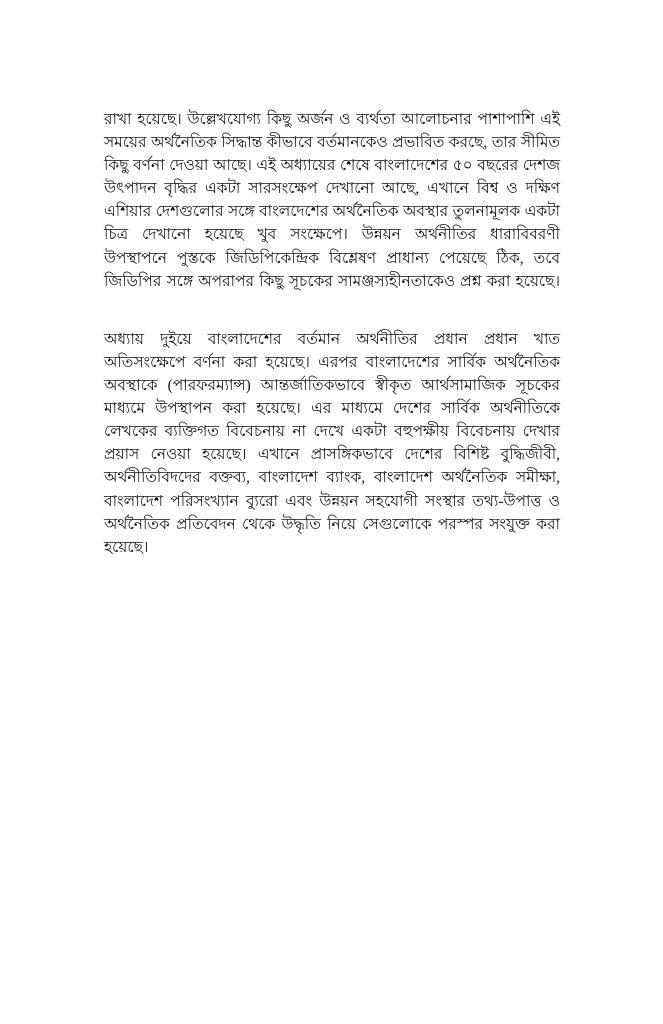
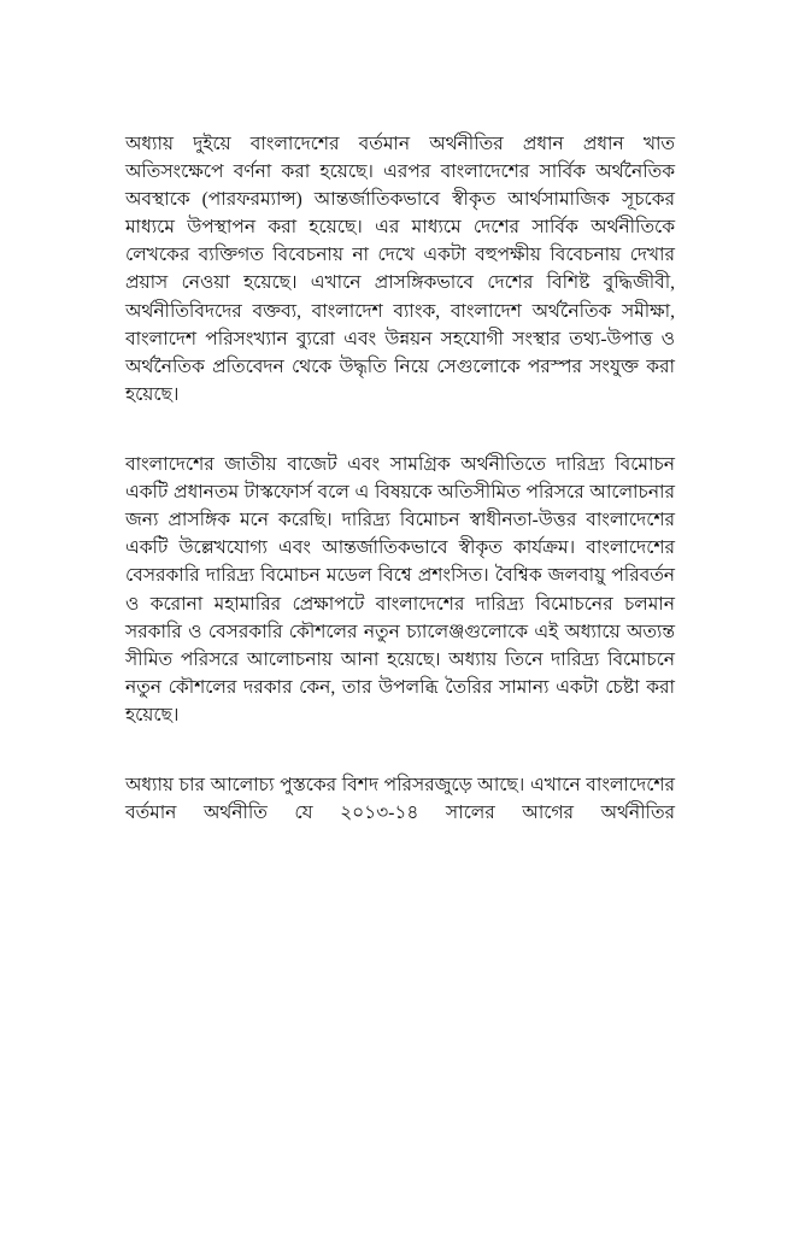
- রাখা হয়েছে। উল্লেখযোগ্য কিছু অর্জন ও ব্যর্থতা আলোচনার পাশাপাশি এই সময়ের অর্থনৈতিক সিদ্ধান্ত কীভাবে বর্তমানকেও প্রভাবিত করছে, তার সীমিত কিছু বর্ণনা দেওয়া আছে। এই অধ্যায়ের শেষে বাংলাদেশের ৫০ বছরের দেশজ উৎপাদন বৃদ্ধির একটা সারসংক্ষেপ দেখানো আছে, এখানে বিশ্ব ও দক্ষিণ এশিয়ার দেশগুলোর সঙ্গে বাংলদেশের অর্থনৈতিক অবস্থার তুলনামূলক একটা চিত্র দেখানো হয়েছে খুব সংক্ষেপে। উন্নয়ন অর্থনীতির ধারাবিবরণী উপস্থাপনে পুস্তকে জিডিপিকেন্দ্রিক বিশ্লেষণ প্রাধান্য পেয়েছে ঠিক, তবে জিডিপির সঙ্গে অপরাপর কিছু সূচকের সামঞ্জস্যহীনতাকেও প্রশ্ন করা হয়েছে।
  অধ্যায় দুইয়ে বাংলাদেশের বর্তমান অর্থনীতির প্রধান প্রধান খাত অতিসংক্ষেপে বর্ণনা করা হয়েছে। এরপর বাংলাদেশের সার্বিক অর্থনৈতিক অবস্থাকে (পারফরম্যান্স) আন্তর্জাতিকভাবে স্বীকৃত আর্থসামাজিক সূচকের মাধ্যমে উপস্থাপন করা হয়েছে। এর মাধ্যমে দেশের সার্বিক অর্থনীতিকে লেখকের ব্যক্তিগত বিবেচনায় না দেখে একটা বহুপক্ষীয় বিবেচনায় দেখার প্রয়াস নেওয়া হয়েছে। এখানে প্রাসঙ্গিকভাবে দেশের বিশিষ্ট বুদ্ধিজীবী, অর্থনীতিবিদদের বক্তব্য, বাংলাদেশ ব্যাংক, বাংলাদেশ অর্থনৈতিক সমীক্ষা, বাংলাদেশ পরিসংখ্যান ব্যুরো এবং উন্নয়ন সহযোগী সংস্থার তথ্য-উপাত্ত ও অর্থনৈতিক প্রতিবেদন থেকে উদ্ধৃতি নিয়ে সেগুলোকে পরস্পর সংযুক্ত করা হয়েছে।
+ বাংলাদেশের জাতীয় বাজেট এবং সামগ্রিক অর্থনীতিতে দারিদ্র্য বিমোচন একটি প্রধানতম টাস্কফোর্স বলে এ বিষয়কে অতিসীমিত পরিসরে আলোচনার জন্য প্রাসঙ্গিক মনে করেছি। দারিদ্র্য বিমোচন স্বাধীনতা-উত্তর বাংলাদেশের একটি উল্লেখযোগ্য এবং আন্তর্জাতিকভাবে স্বীকৃত কার্যক্রম। বাংলাদেশের বেসরকারি দারিদ্র্য বিমোচন মডেল বিশ্বে প্রশংসিত। বৈশ্বিক জলবায়ু পরিবর্তন ও করোনা মহামারির প্রেক্ষাপটে বাংলাদেশের দারিদ্র্য বিমোচনের চলমান সরকারি ও বেসরকারি কৌশলের নতুন চ্যালেঞ্জগুলোকে এই অধ্যায়ে অত্যন্ত সীমিত পরিসরে আলোচনায় আনা হয়েছে। অধ্যায় তিনে দারিদ্র্য বিমোচনে নতুন কৌশলের দরকার কেন, তার উপলব্ধি তৈরির সামান্য একটা চেষ্টা করা হয়েছে।
+ অধ্যায় চার আলোচ্য পুস্তকের বিশদ পরিসরজুড়ে আছে। এখানে বাংলাদেশের বর্তমান অর্থনীতি যে ২০১৩-১৪ সালের আগের অর্থনীতির
